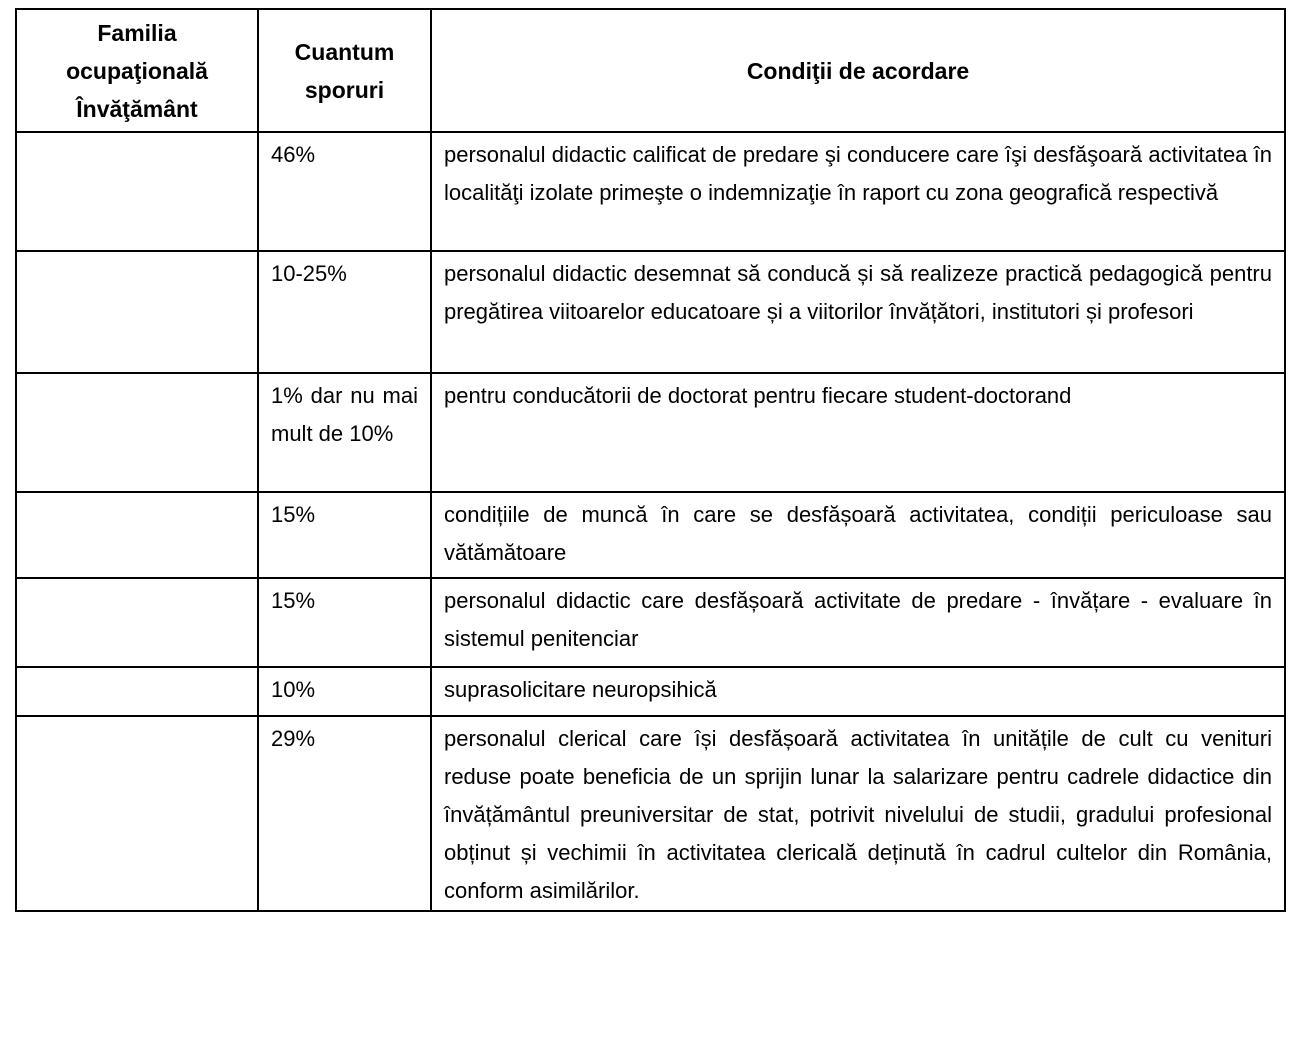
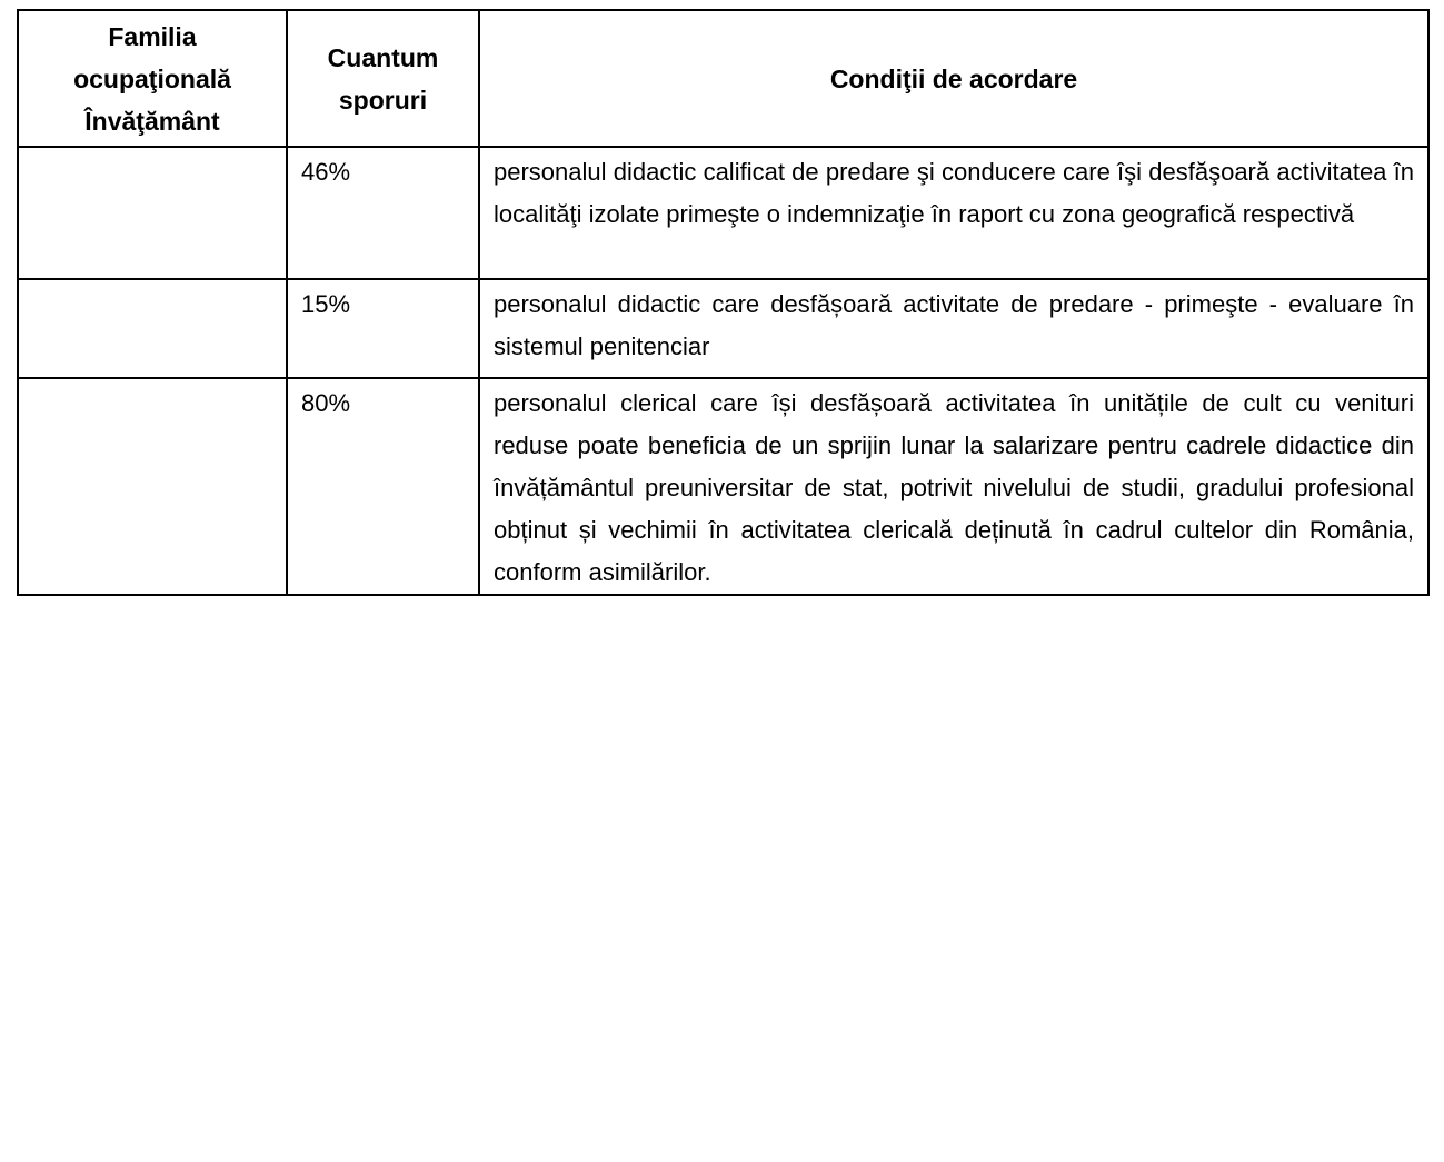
  Familia ocupaţională Învăţământ	Cuantum sporuri	Condiţii de acordare
  	46%	personalul didactic calificat de predare şi conducere care îşi desfăşoară activitatea în localităţi izolate primeşte o indemnizaţie în raport cu zona geografică respectivă
- 	10-25%	personalul didactic desemnat să conducă și să realizeze practică pedagogică pentru pregătirea viitoarelor educatoare și a viitorilor învățători, institutori și profesori
- 	1% dar nu mai mult de 10%	pentru conducătorii de doctorat pentru fiecare student-doctorand
- 	15%	condițiile de muncă în care se desfășoară activitatea, condiții periculoase sau vătămătoare
- 	15%	personalul didactic care desfășoară activitate de predare - învățare - evaluare în sistemul penitenciar
+ 	15%	personalul didactic care desfășoară activitate de predare - primeşte - evaluare în sistemul penitenciar
- 	10%	suprasolicitare neuropsihică
- 	29%	personalul clerical care își desfășoară activitatea în unitățile de cult cu venituri reduse poate beneficia de un sprijin lunar la salarizare pentru cadrele didactice din învățământul preuniversitar de stat, potrivit nivelului de studii, gradului profesional obținut și vechimii în activitatea clericală deținută în cadrul cultelor din România, conform asimilărilor.
+ 	80%	personalul clerical care își desfășoară activitatea în unitățile de cult cu venituri reduse poate beneficia de un sprijin lunar la salarizare pentru cadrele didactice din învățământul preuniversitar de stat, potrivit nivelului de studii, gradului profesional obținut și vechimii în activitatea clericală deținută în cadrul cultelor din România, conform asimilărilor.
